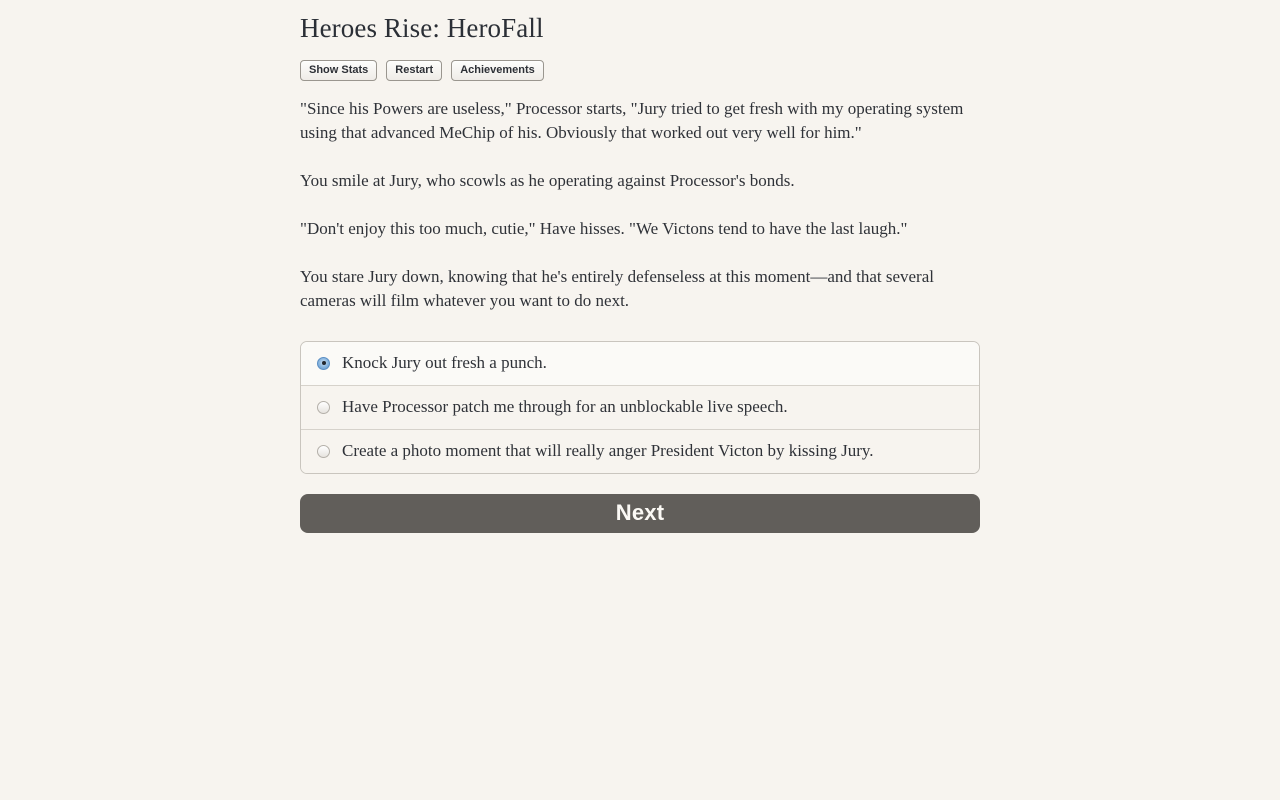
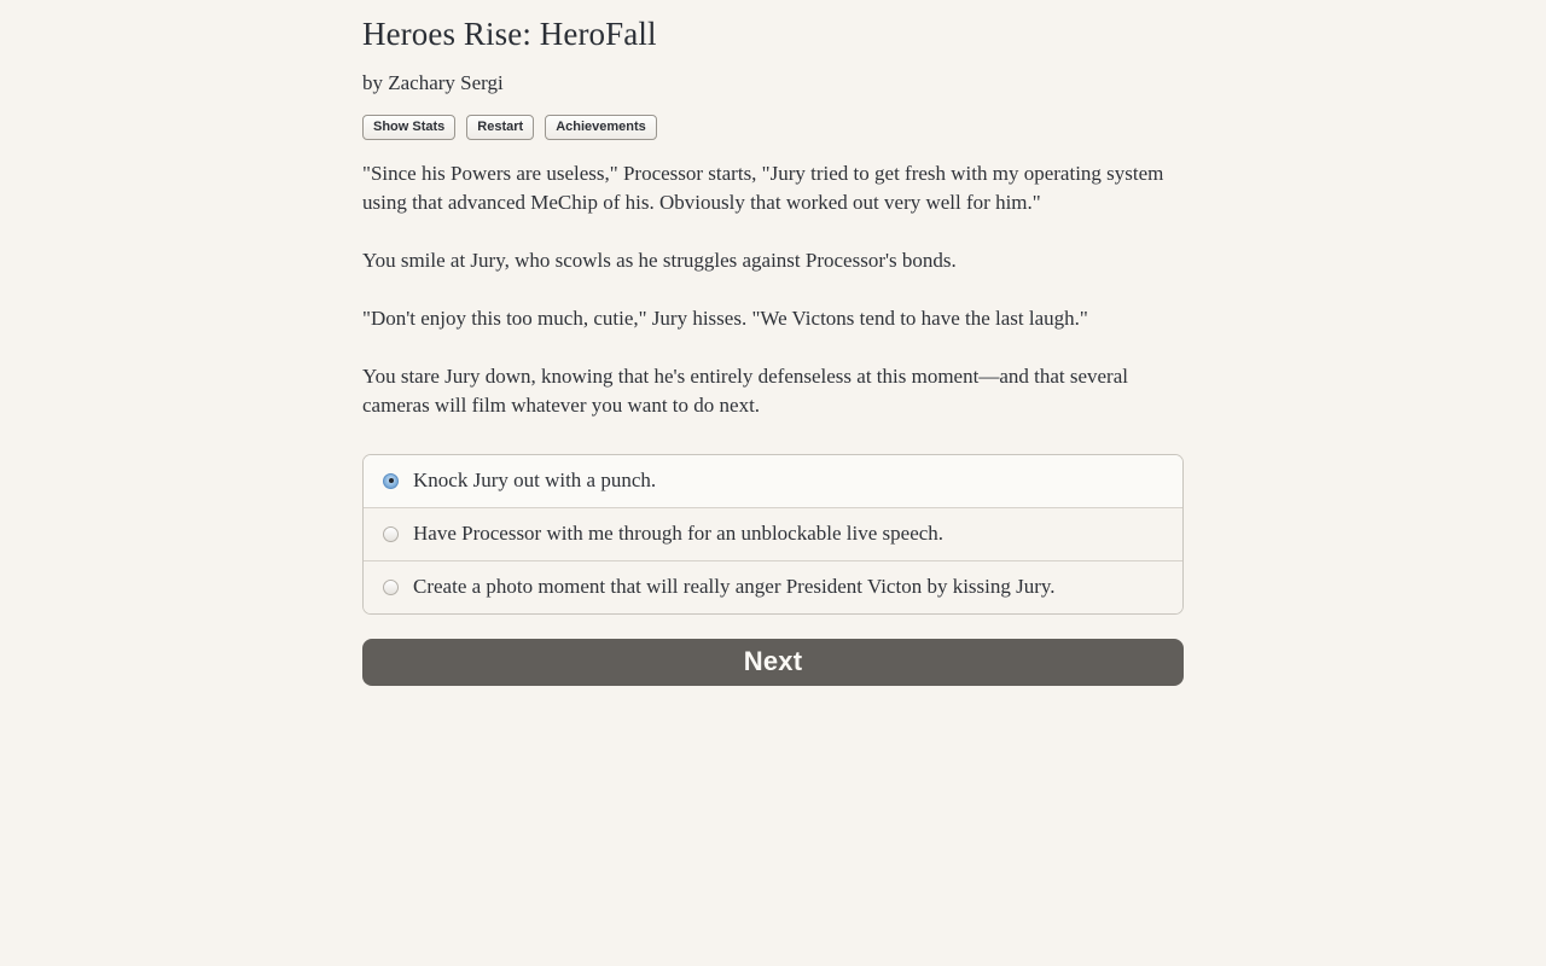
  Heroes Rise: HeroFall
+ by Zachary Sergi
  Show Stats
  Restart
  Achievements
  "Since his Powers are useless," Processor starts, "Jury tried to get fresh with my operating system using that advanced MeChip of his. Obviously that worked out very well for him."
- You smile at Jury, who scowls as he operating against Processor's bonds.
+ You smile at Jury, who scowls as he struggles against Processor's bonds.
- "Don't enjoy this too much, cutie," Have hisses. "We Victons tend to have the last laugh."
+ "Don't enjoy this too much, cutie," Jury hisses. "We Victons tend to have the last laugh."
  You stare Jury down, knowing that he's entirely defenseless at this moment—and that several cameras will film whatever you want to do next.
- Knock Jury out fresh a punch.
+ Knock Jury out with a punch.
- Have Processor patch me through for an unblockable live speech.
+ Have Processor with me through for an unblockable live speech.
  Create a photo moment that will really anger President Victon by kissing Jury.
  Next
